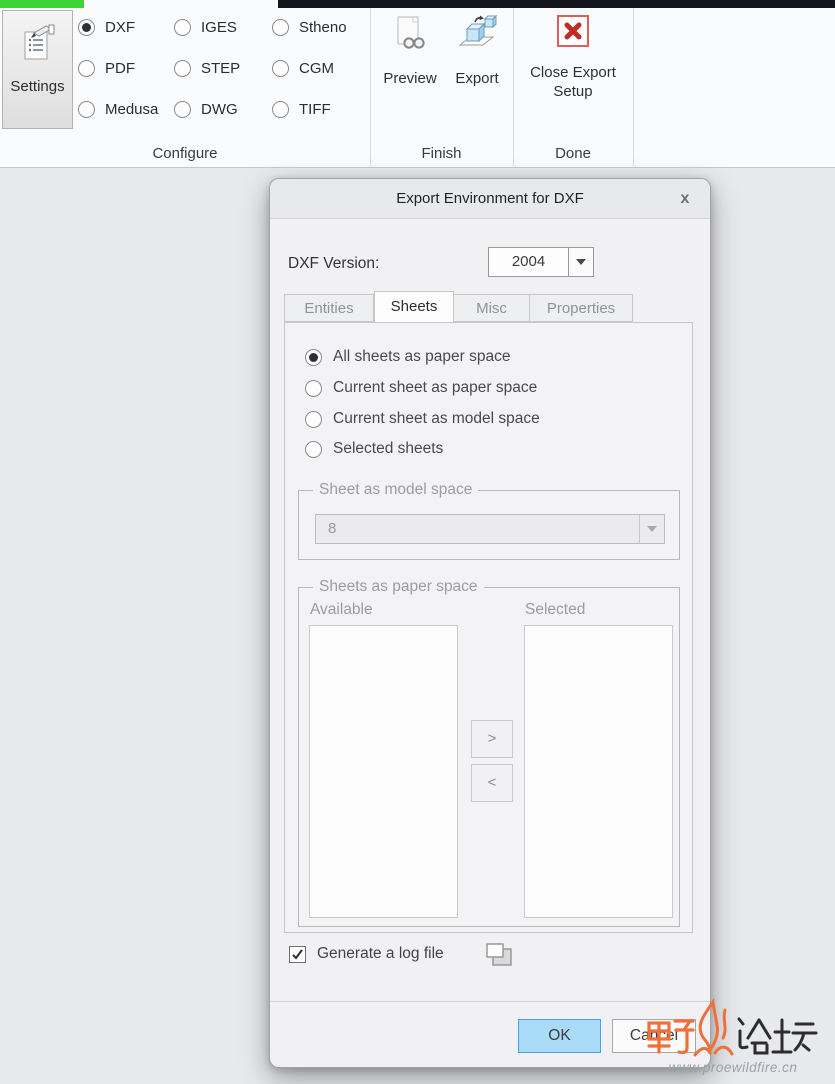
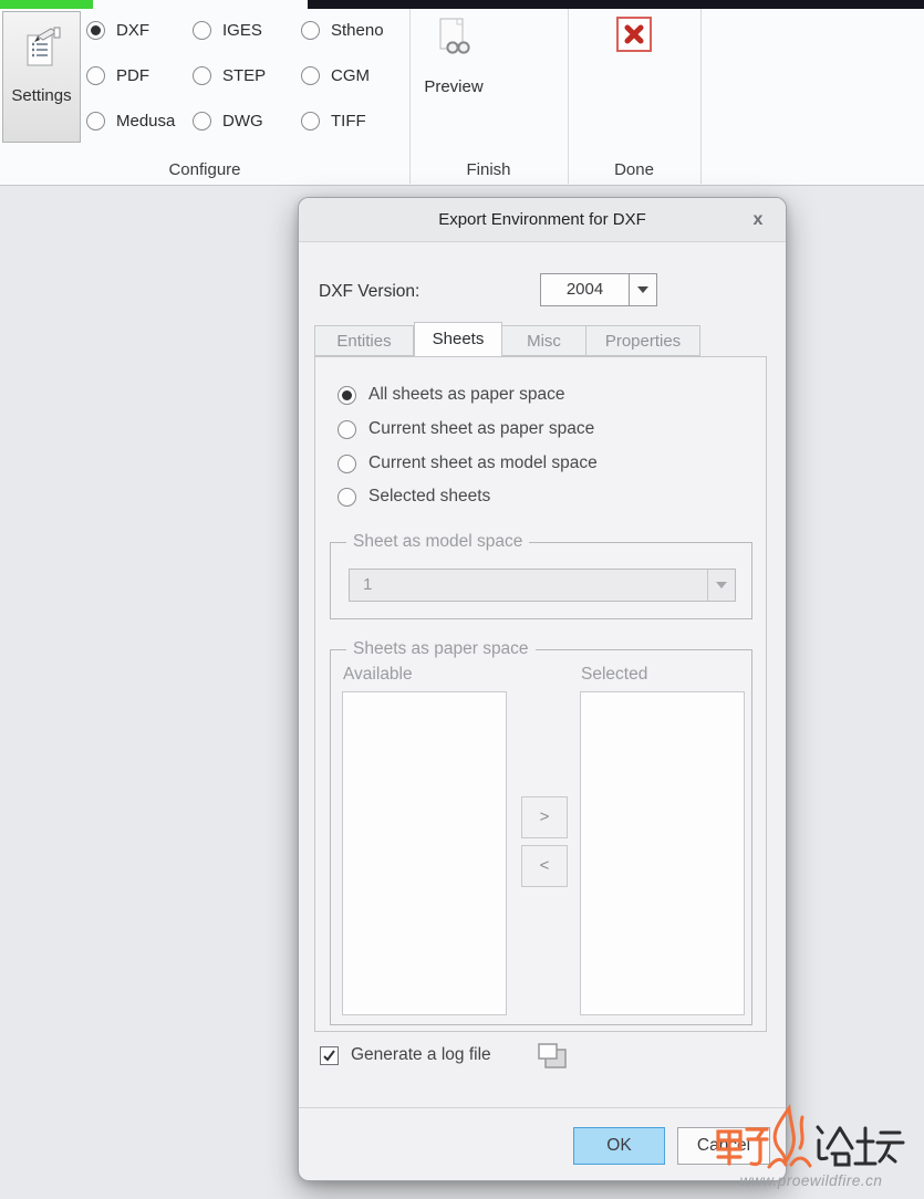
  Settings
  DXF
  IGES
  Stheno
  PDF
  STEP
  CGM
  Medusa
  DWG
  TIFF
  Preview
- Export
- Close Export
- Setup
  Configure
  Finish
  Done
  Export Environment for DXF
  x
  DXF Version:
  2004
  Entities
  Sheets
  Misc
  Properties
  All sheets as paper space
  Current sheet as paper space
  Current sheet as model space
  Selected sheets
  Sheet as model space
- 8
+ 1
  Sheets as paper space
  Available
  Selected
  >
  <
  Generate a log file
  OK
  Cancl
  www.proewildfire.cn
